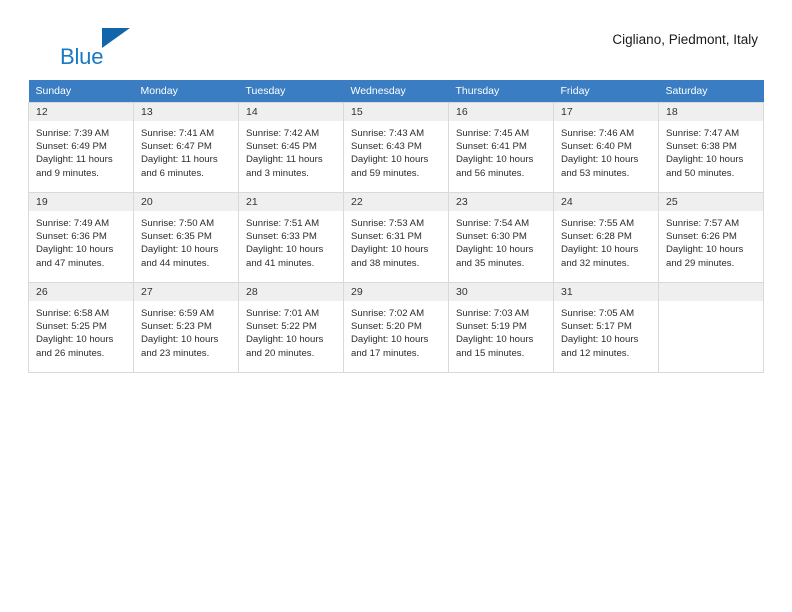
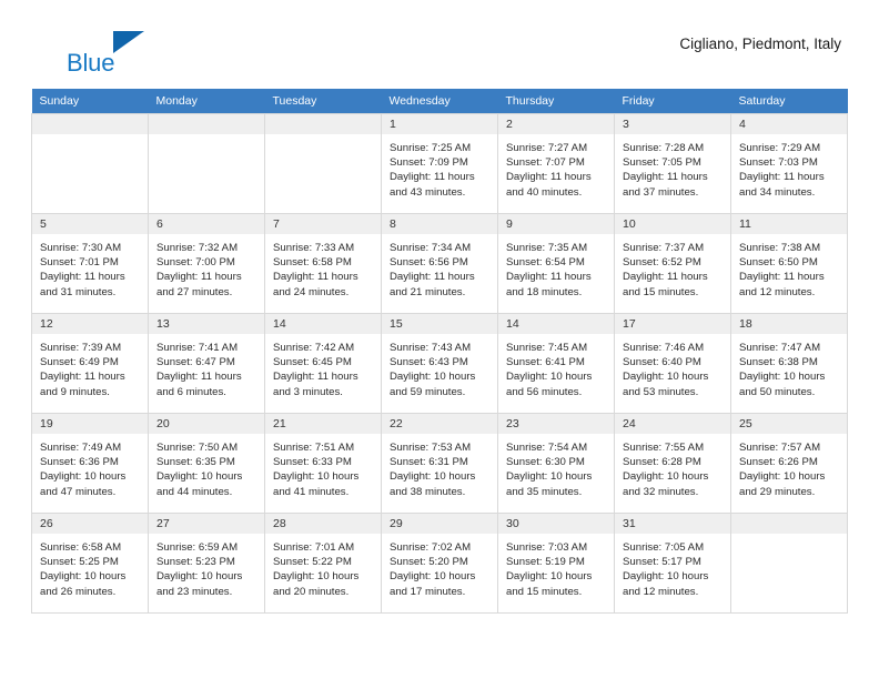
  Blue
  Cigliano, Piedmont, Italy
  Sunday	Monday	Tuesday	Wednesday	Thursday	Friday	Saturday
+ 			1Sunrise: 7:25 AMSunset: 7:09 PMDaylight: 11 hours and 43 minutes.	2Sunrise: 7:27 AMSunset: 7:07 PMDaylight: 11 hours and 40 minutes.	3Sunrise: 7:28 AMSunset: 7:05 PMDaylight: 11 hours and 37 minutes.	4Sunrise: 7:29 AMSunset: 7:03 PMDaylight: 11 hours and 34 minutes.
+ 5Sunrise: 7:30 AMSunset: 7:01 PMDaylight: 11 hours and 31 minutes.	6Sunrise: 7:32 AMSunset: 7:00 PMDaylight: 11 hours and 27 minutes.	7Sunrise: 7:33 AMSunset: 6:58 PMDaylight: 11 hours and 24 minutes.	8Sunrise: 7:34 AMSunset: 6:56 PMDaylight: 11 hours and 21 minutes.	9Sunrise: 7:35 AMSunset: 6:54 PMDaylight: 11 hours and 18 minutes.	10Sunrise: 7:37 AMSunset: 6:52 PMDaylight: 11 hours and 15 minutes.	11Sunrise: 7:38 AMSunset: 6:50 PMDaylight: 11 hours and 12 minutes.
- 12Sunrise: 7:39 AMSunset: 6:49 PMDaylight: 11 hours and 9 minutes.	13Sunrise: 7:41 AMSunset: 6:47 PMDaylight: 11 hours and 6 minutes.	14Sunrise: 7:42 AMSunset: 6:45 PMDaylight: 11 hours and 3 minutes.	15Sunrise: 7:43 AMSunset: 6:43 PMDaylight: 10 hours and 59 minutes.	16Sunrise: 7:45 AMSunset: 6:41 PMDaylight: 10 hours and 56 minutes.	17Sunrise: 7:46 AMSunset: 6:40 PMDaylight: 10 hours and 53 minutes.	18Sunrise: 7:47 AMSunset: 6:38 PMDaylight: 10 hours and 50 minutes.
+ 12Sunrise: 7:39 AMSunset: 6:49 PMDaylight: 11 hours and 9 minutes.	13Sunrise: 7:41 AMSunset: 6:47 PMDaylight: 11 hours and 6 minutes.	14Sunrise: 7:42 AMSunset: 6:45 PMDaylight: 11 hours and 3 minutes.	15Sunrise: 7:43 AMSunset: 6:43 PMDaylight: 10 hours and 59 minutes.	14Sunrise: 7:45 AMSunset: 6:41 PMDaylight: 10 hours and 56 minutes.	17Sunrise: 7:46 AMSunset: 6:40 PMDaylight: 10 hours and 53 minutes.	18Sunrise: 7:47 AMSunset: 6:38 PMDaylight: 10 hours and 50 minutes.
  19Sunrise: 7:49 AMSunset: 6:36 PMDaylight: 10 hours and 47 minutes.	20Sunrise: 7:50 AMSunset: 6:35 PMDaylight: 10 hours and 44 minutes.	21Sunrise: 7:51 AMSunset: 6:33 PMDaylight: 10 hours and 41 minutes.	22Sunrise: 7:53 AMSunset: 6:31 PMDaylight: 10 hours and 38 minutes.	23Sunrise: 7:54 AMSunset: 6:30 PMDaylight: 10 hours and 35 minutes.	24Sunrise: 7:55 AMSunset: 6:28 PMDaylight: 10 hours and 32 minutes.	25Sunrise: 7:57 AMSunset: 6:26 PMDaylight: 10 hours and 29 minutes.
  26Sunrise: 6:58 AMSunset: 5:25 PMDaylight: 10 hours and 26 minutes.	27Sunrise: 6:59 AMSunset: 5:23 PMDaylight: 10 hours and 23 minutes.	28Sunrise: 7:01 AMSunset: 5:22 PMDaylight: 10 hours and 20 minutes.	29Sunrise: 7:02 AMSunset: 5:20 PMDaylight: 10 hours and 17 minutes.	30Sunrise: 7:03 AMSunset: 5:19 PMDaylight: 10 hours and 15 minutes.	31Sunrise: 7:05 AMSunset: 5:17 PMDaylight: 10 hours and 12 minutes.
